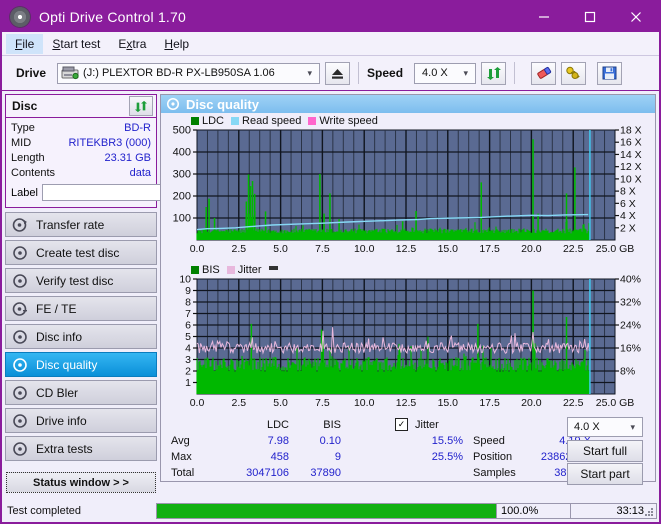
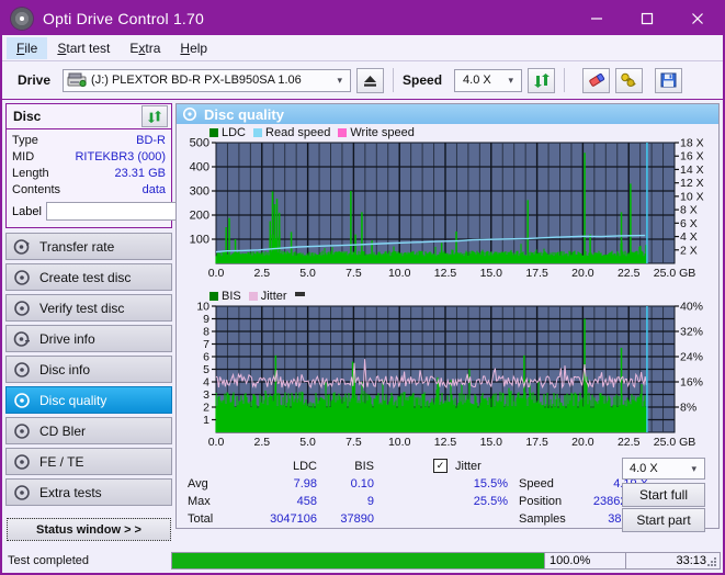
  Opti Drive Control 1.70
  File
  Start test
  Extra
  Help
  Drive
  (J:) PLEXTOR BD-R PX-LB950SA 1.06
  ▾
  Speed
  4.0 X
  ▾
  Disc
  Type
  BD-R
  MID
  RITEKBR3 (000)
  Length
  23.31 GB
  Contents
  data
  Label
  Transfer rate
  Create test disc
  Verify test disc
- FE / TE
+ Drive info
  Disc info
  Disc quality
  CD Bler
- Drive info
+ FE / TE
  Extra tests
  Status window > >
  Disc quality
  LDC
  Read speed
  Write speed
  100
  200
  300
  400
  500
  2 X
  4 X
  6 X
  8 X
  10 X
  12 X
  14 X
  16 X
  18 X
  0.0
  2.5
  5.0
  7.5
  10.0
  12.5
  15.0
  17.5
  20.0
  22.5
  25.0 GB
  BIS
  Jitter
  1
  2
  3
  4
  5
  6
  7
  8
  9
  10
  8%
  16%
  24%
  32%
  40%
  0.0
  2.5
  5.0
  7.5
  10.0
  12.5
  15.0
  17.5
  20.0
  22.5
  25.0 GB
  Avg
  Max
  Total
  LDC
  BIS
  7.98
  458
  3047106
  0.10
  9
  37890
  ✓
  Jitter
  15.5%
  25.5%
  Speed
  Position
  Samples
  4.0 X
  ▾
  Start full
  Start part
  Test completed
  100.0%
  33:13
